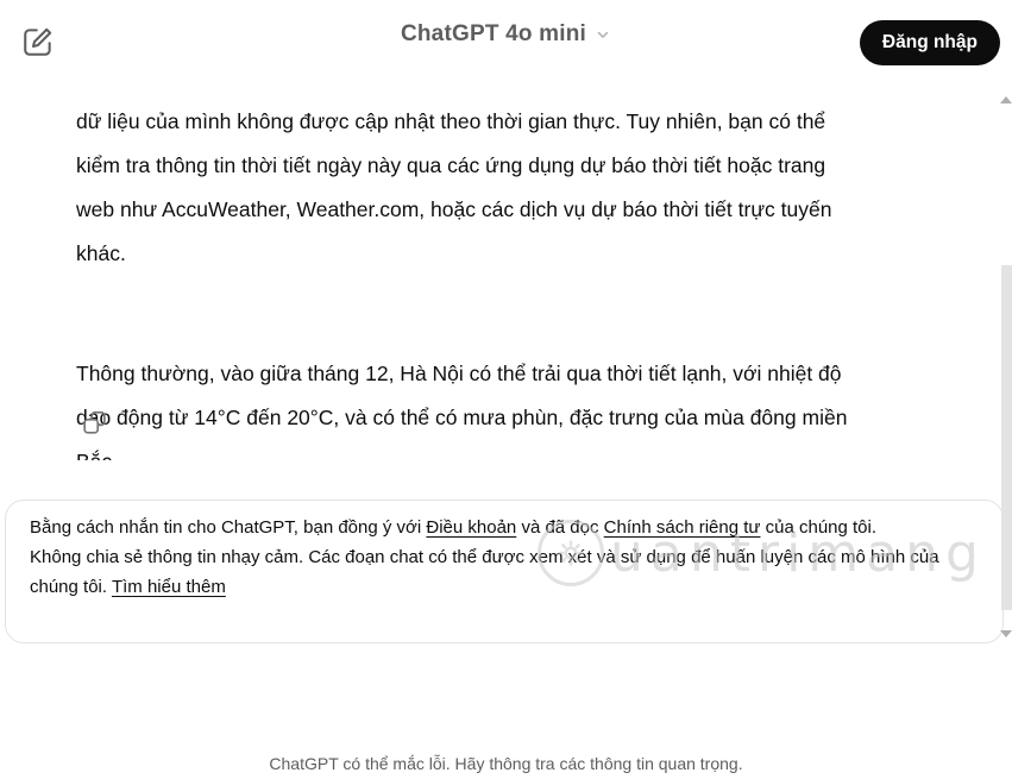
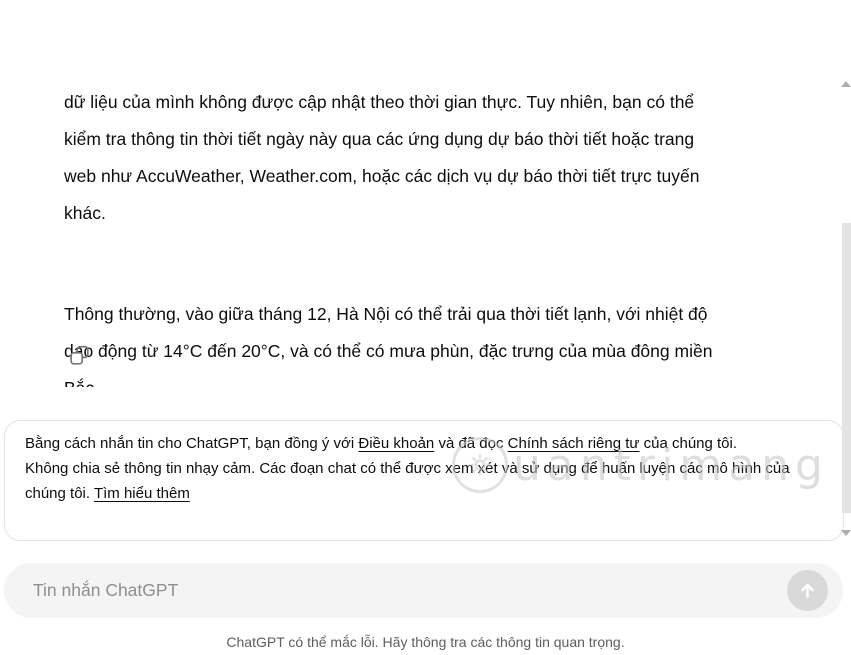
- ChatGPT 4o mini
- Đăng nhập
  dữ liệu của mình không được cập nhật theo thời gian thực. Tuy nhiên, bạn có thể
  kiểm tra thông tin thời tiết ngày này qua các ứng dụng dự báo thời tiết hoặc trang
  web như AccuWeather, Weather.com, hoặc các dịch vụ dự báo thời tiết trực tuyến
  khác.
  Thông thường, vào giữa tháng 12, Hà Nội có thể trải qua thời tiết lạnh, với nhiệt độ
  dao động từ 14°C đến 20°C, và có thể có mưa phùn, đặc trưng của mùa đông miền
  Bằng cách nhắn tin cho ChatGPT, bạn đồng ý với Điều khoản và đã đọc Chính sách riêng tư của chúng tôi.
  Không chia sẻ thông tin nhạy cảm. Các đoạn chat có thể được xem xét và sử dụng để huấn luyện các mô hình của chúng tôi. Tìm hiểu thêm
  uantrimang
+ Tin nhắn ChatGPT
  ChatGPT có thể mắc lỗi. Hãy thông tra các thông tin quan trọng.
